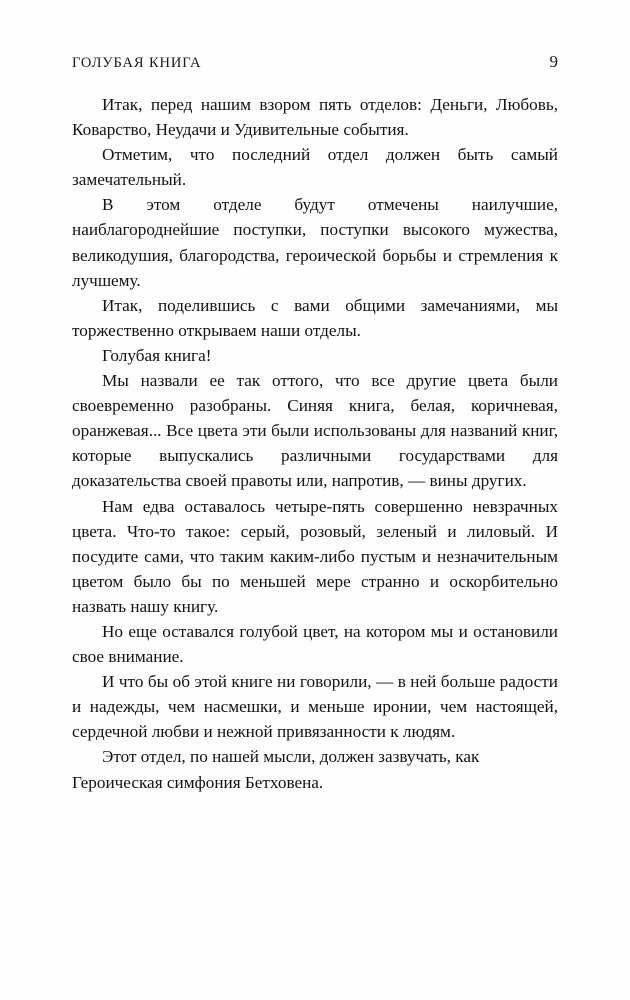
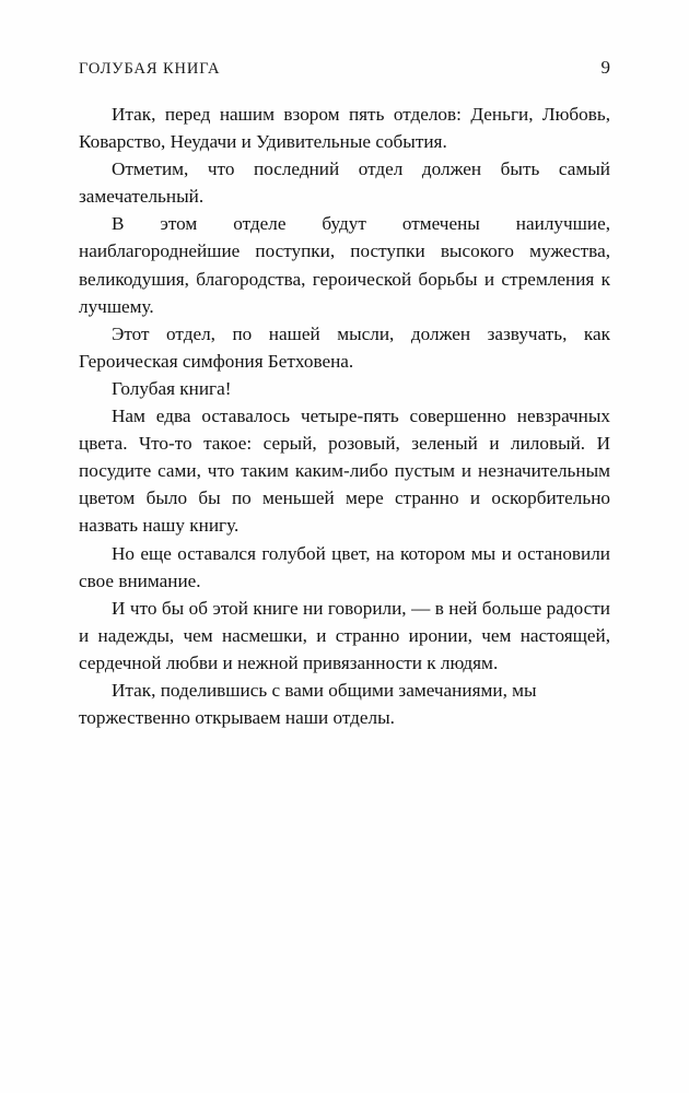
  ГОЛУБАЯ КНИГА
  9
  Итак, перед нашим взором пять отделов: Деньги, Любовь, Коварство, Неудачи и Удивительные события.
  Отметим, что последний отдел должен быть самый замечательный.
  В этом отделе будут отмечены наилучшие, наиблагороднейшие поступки, поступки высокого мужества, великодушия, благородства, героической борьбы и стремления к лучшему.
- Итак, поделившись с вами общими замечаниями, мы торжественно открываем наши отделы.
+ Этот отдел, по нашей мысли, должен зазвучать, как Героическая симфония Бетховена.
  Голубая книга!
- Мы назвали ее так оттого, что все другие цвета были своевременно разобраны. Синяя книга, белая, коричневая, оранжевая... Все цвета эти были использованы для названий книг, которые выпускались различными государствами для доказательства своей правоты или, напротив, — вины других.
  Нам едва оставалось четыре-пять совершенно невзрачных цвета. Что-то такое: серый, розовый, зеленый и лиловый. И посудите сами, что таким каким-либо пустым и незначительным цветом было бы по меньшей мере странно и оскорбительно назвать нашу книгу.
  Но еще оставался голубой цвет, на котором мы и остановили свое внимание.
- И что бы об этой книге ни говорили, — в ней больше радости и надежды, чем насмешки, и меньше иронии, чем настоящей, сердечной любви и нежной привязанности к людям.
+ И что бы об этой книге ни говорили, — в ней больше радости и надежды, чем насмешки, и странно иронии, чем настоящей, сердечной любви и нежной привязанности к людям.
- Этот отдел, по нашей мысли, должен зазвучать, как Героическая симфония Бетховена.
+ Итак, поделившись с вами общими замечаниями, мы торжественно открываем наши отделы.
